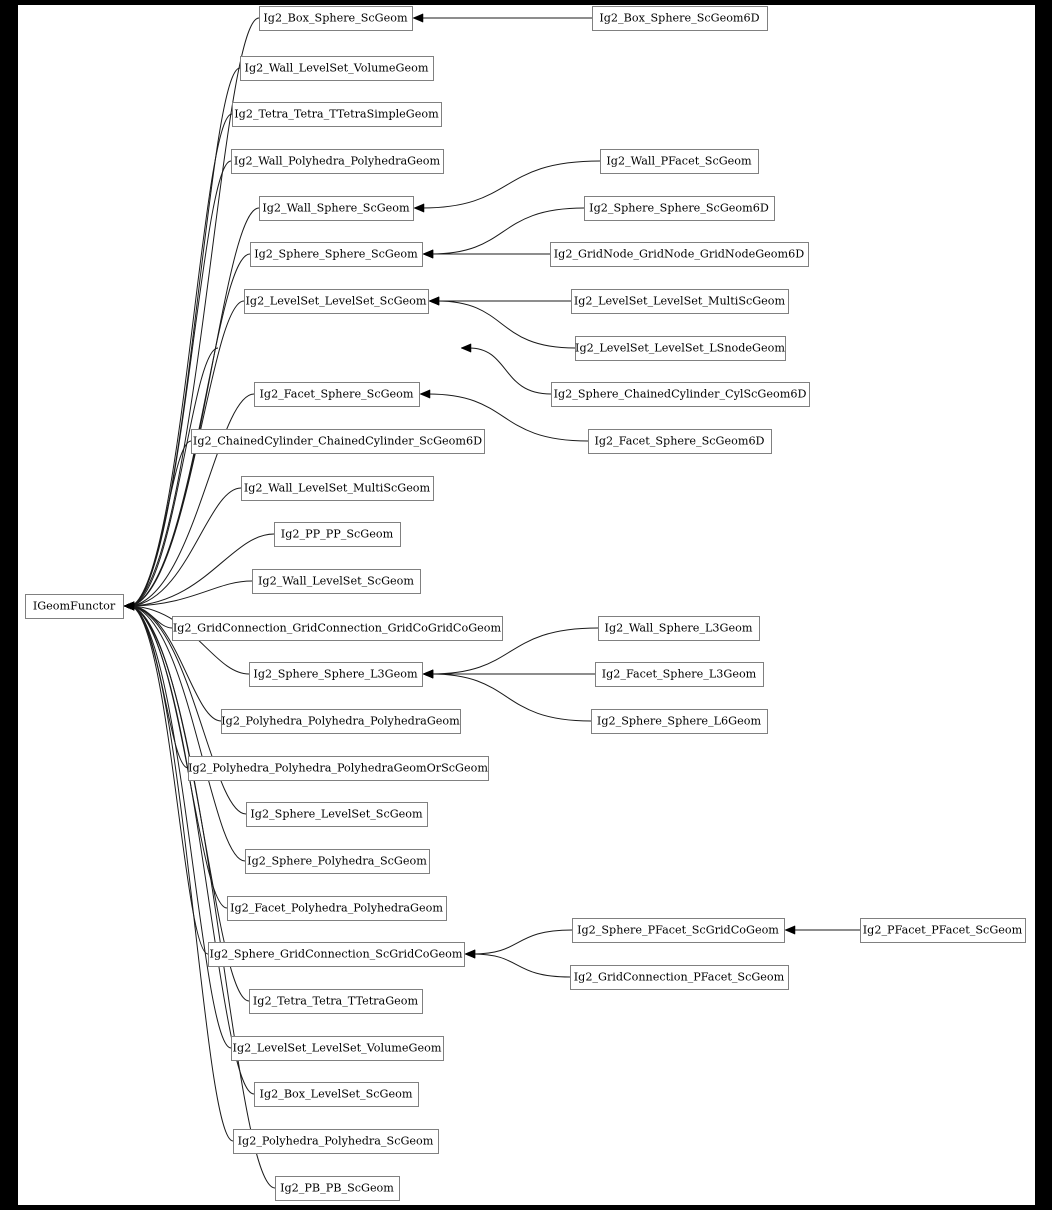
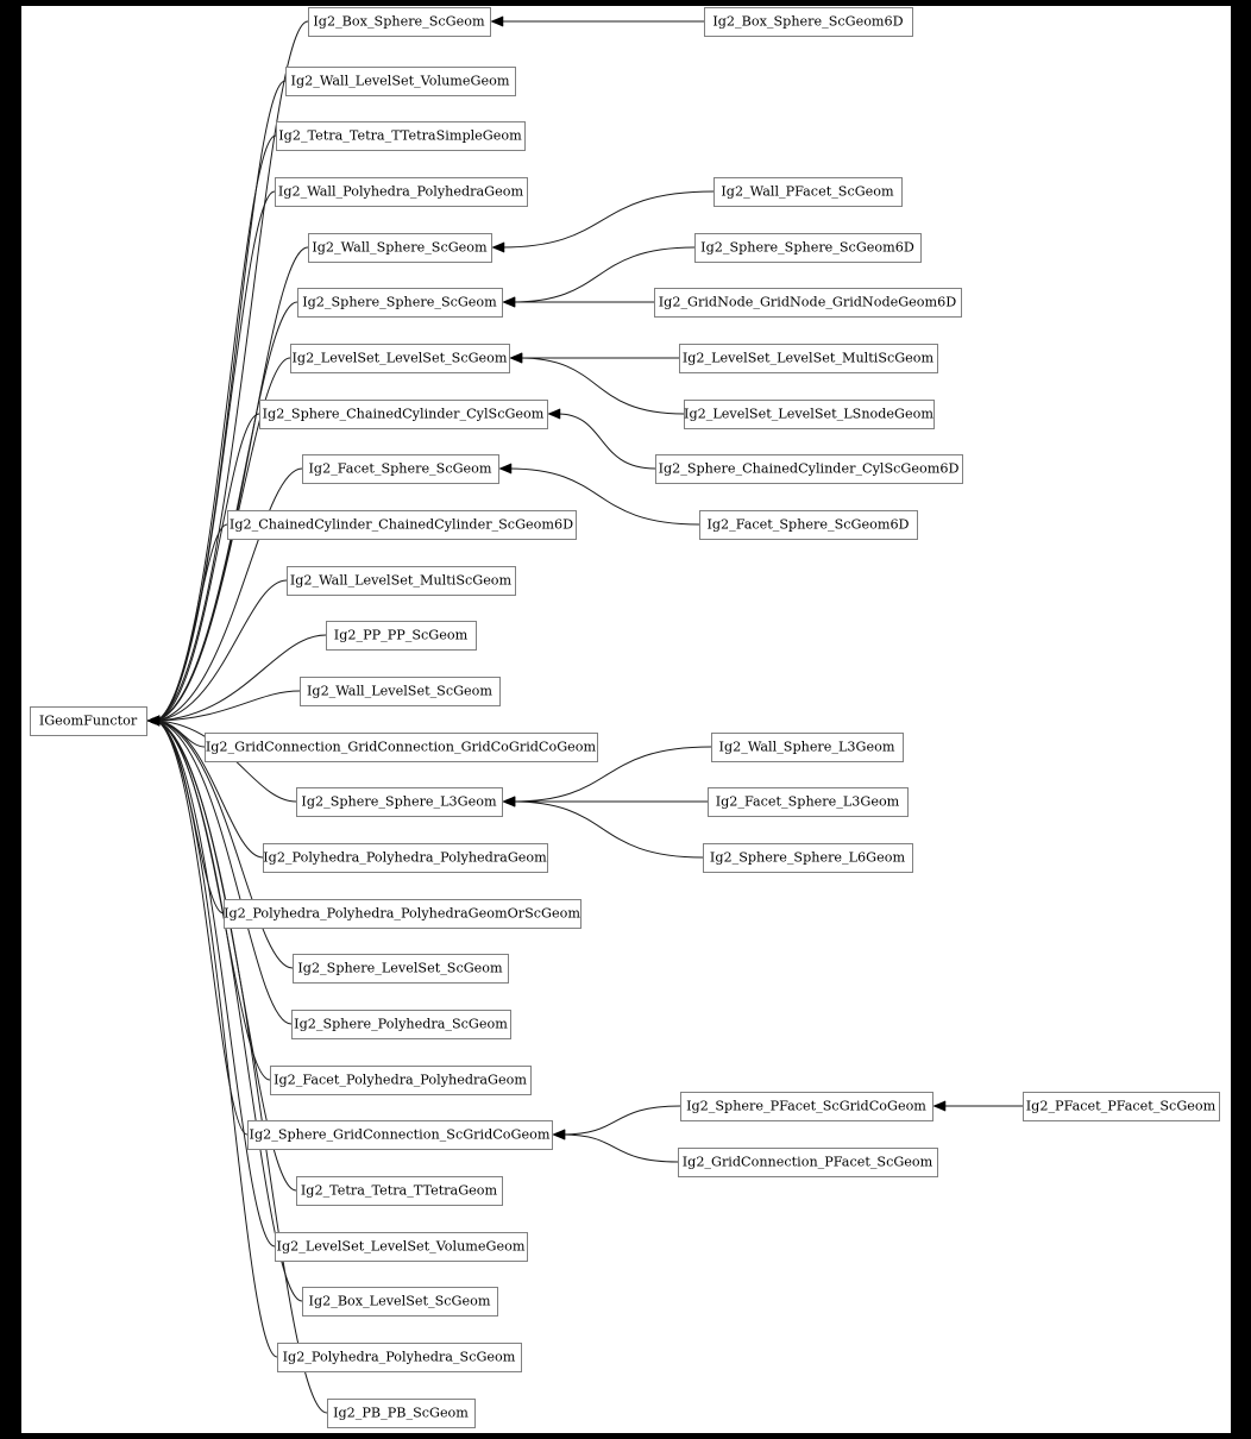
  IGeomFunctor
  Ig2_Box_Sphere_ScGeom
  Ig2_Wall_LevelSet_VolumeGeom
  Ig2_Tetra_Tetra_TTetraSimpleGeom
  Ig2_Wall_Polyhedra_PolyhedraGeom
  Ig2_Wall_Sphere_ScGeom
  Ig2_Sphere_Sphere_ScGeom
  Ig2_LevelSet_LevelSet_ScGeom
+ Ig2_Sphere_ChainedCylinder_CylScGeom
  Ig2_Facet_Sphere_ScGeom
  Ig2_ChainedCylinder_ChainedCylinder_ScGeom6D
  Ig2_Wall_LevelSet_MultiScGeom
  Ig2_PP_PP_ScGeom
  Ig2_Wall_LevelSet_ScGeom
  Ig2_GridConnection_GridConnection_GridCoGridCoGeom
  Ig2_Sphere_Sphere_L3Geom
  Ig2_Polyhedra_Polyhedra_PolyhedraGeom
  Ig2_Polyhedra_Polyhedra_PolyhedraGeomOrScGeom
  Ig2_Sphere_LevelSet_ScGeom
  Ig2_Sphere_Polyhedra_ScGeom
  Ig2_Facet_Polyhedra_PolyhedraGeom
  Ig2_Sphere_GridConnection_ScGridCoGeom
  Ig2_Tetra_Tetra_TTetraGeom
  Ig2_LevelSet_LevelSet_VolumeGeom
  Ig2_Box_LevelSet_ScGeom
  Ig2_Polyhedra_Polyhedra_ScGeom
  Ig2_PB_PB_ScGeom
  Ig2_Box_Sphere_ScGeom6D
  Ig2_Wall_PFacet_ScGeom
  Ig2_Sphere_Sphere_ScGeom6D
  Ig2_GridNode_GridNode_GridNodeGeom6D
  Ig2_LevelSet_LevelSet_MultiScGeom
  Ig2_LevelSet_LevelSet_LSnodeGeom
  Ig2_Sphere_ChainedCylinder_CylScGeom6D
  Ig2_Facet_Sphere_ScGeom6D
  Ig2_Wall_Sphere_L3Geom
  Ig2_Facet_Sphere_L3Geom
  Ig2_Sphere_Sphere_L6Geom
  Ig2_Sphere_PFacet_ScGridCoGeom
  Ig2_GridConnection_PFacet_ScGeom
  Ig2_PFacet_PFacet_ScGeom
